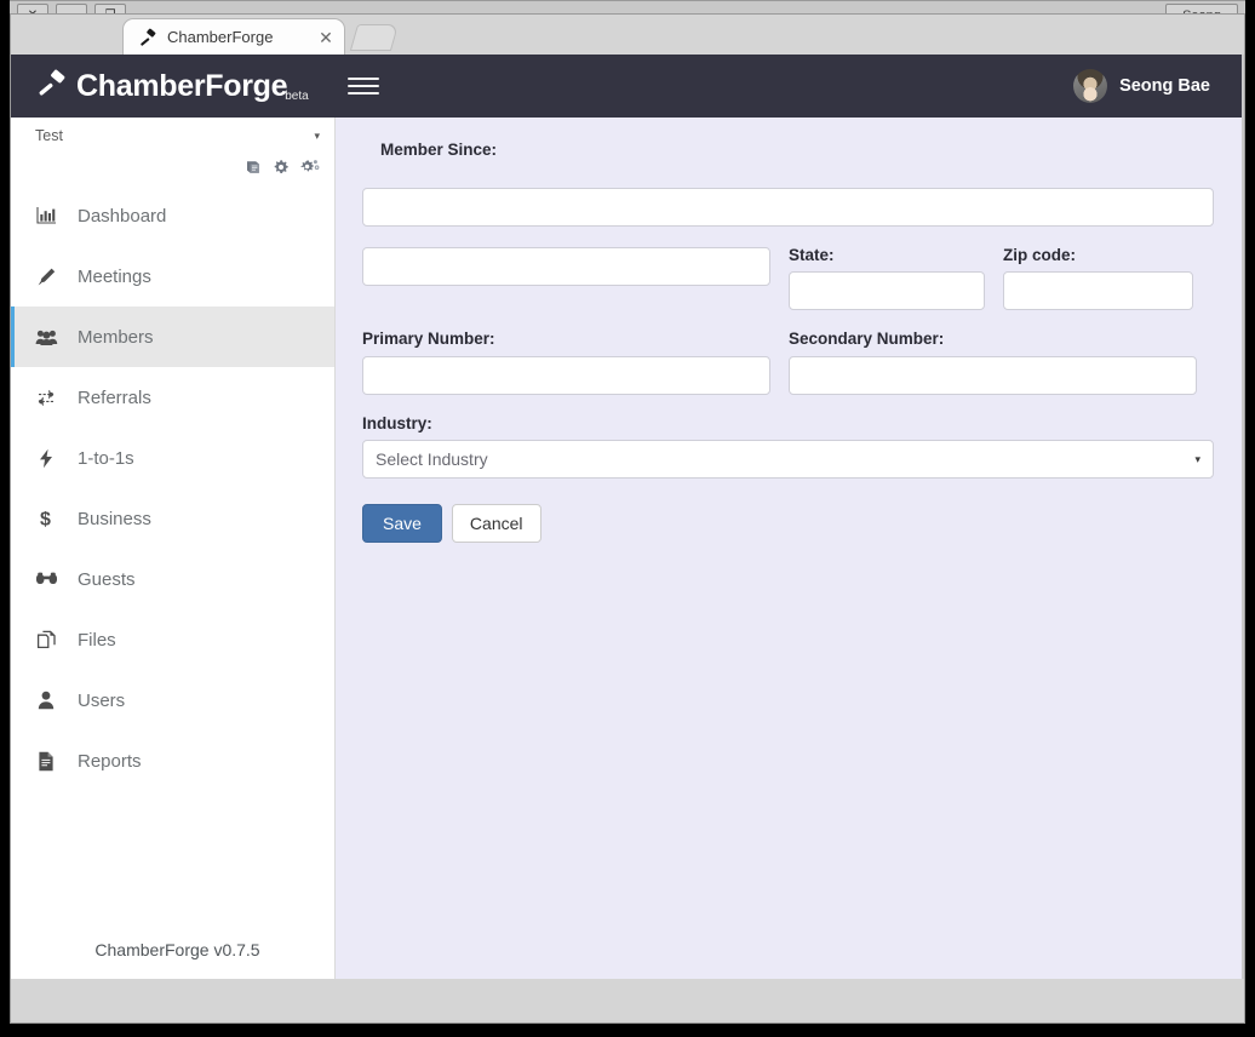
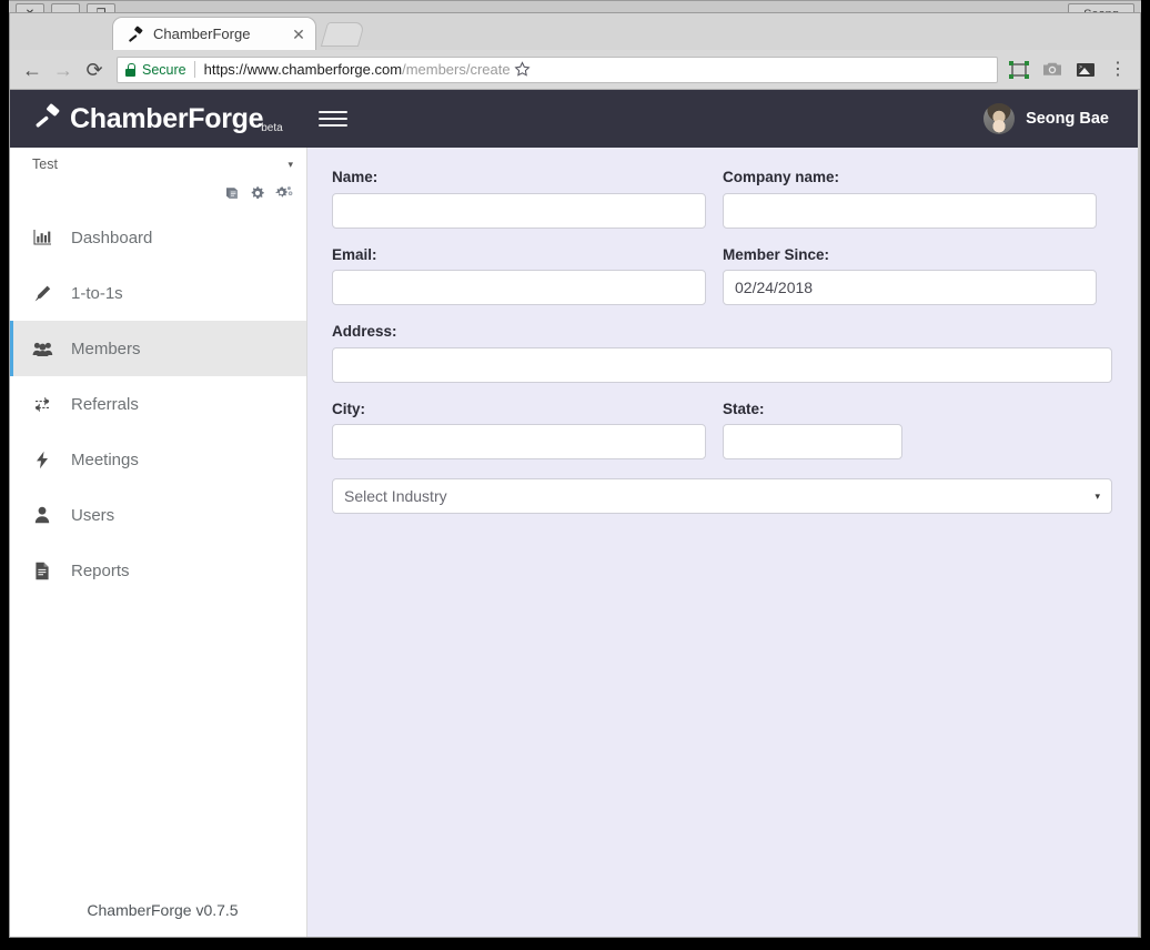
  ChamberForge
  ✕
+ ←
+ →
+ ⟳
+ Secure
+ https://www.chamberforge.com/members/create
+ ⋮
  ChamberForge
  beta
  Seong Bae
  Test
  ▾
  Dashboard
- Meetings
+ 1-to-1s
  Members
  Referrals
- 1-to-1s
+ Meetings
- $
- Business
- Guests
- Files
  Users
  Reports
  ChamberForge v0.7.5
+ Name:
+ Company name:
+ Email:
  Member Since:
+ 02/24/2018
+ Address:
+ City:
  State:
- Zip code:
- Primary Number:
- Secondary Number:
- Industry:
  Select Industry
  ▾
- Save
- Cancel
